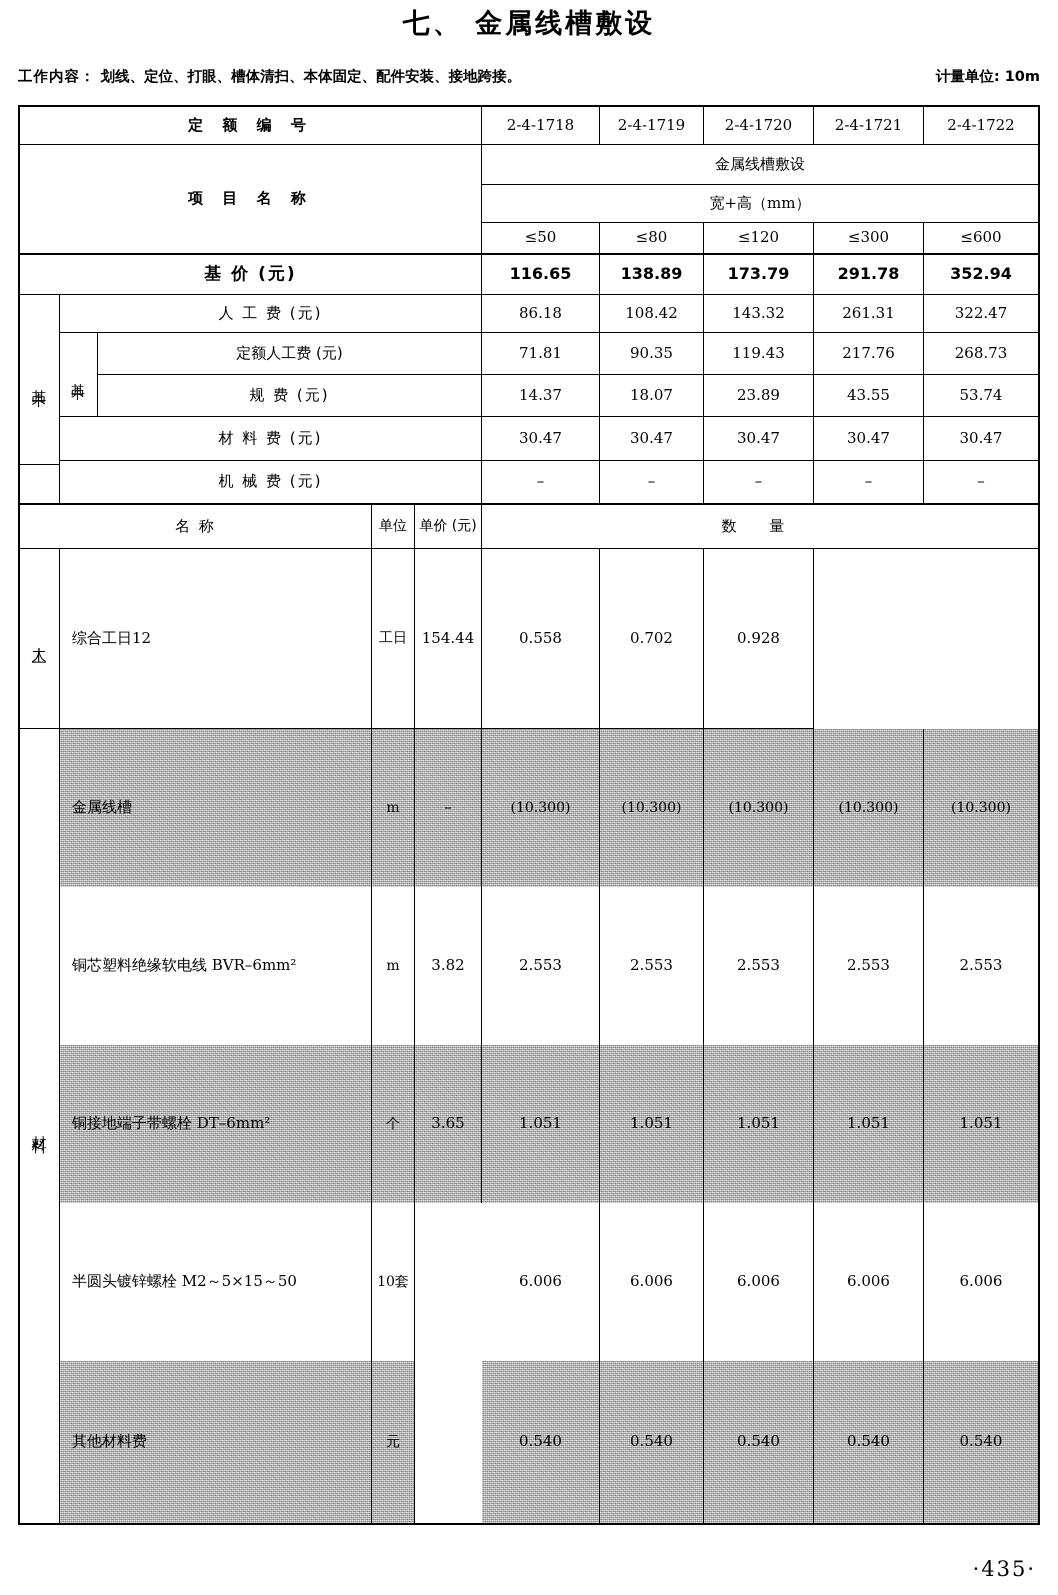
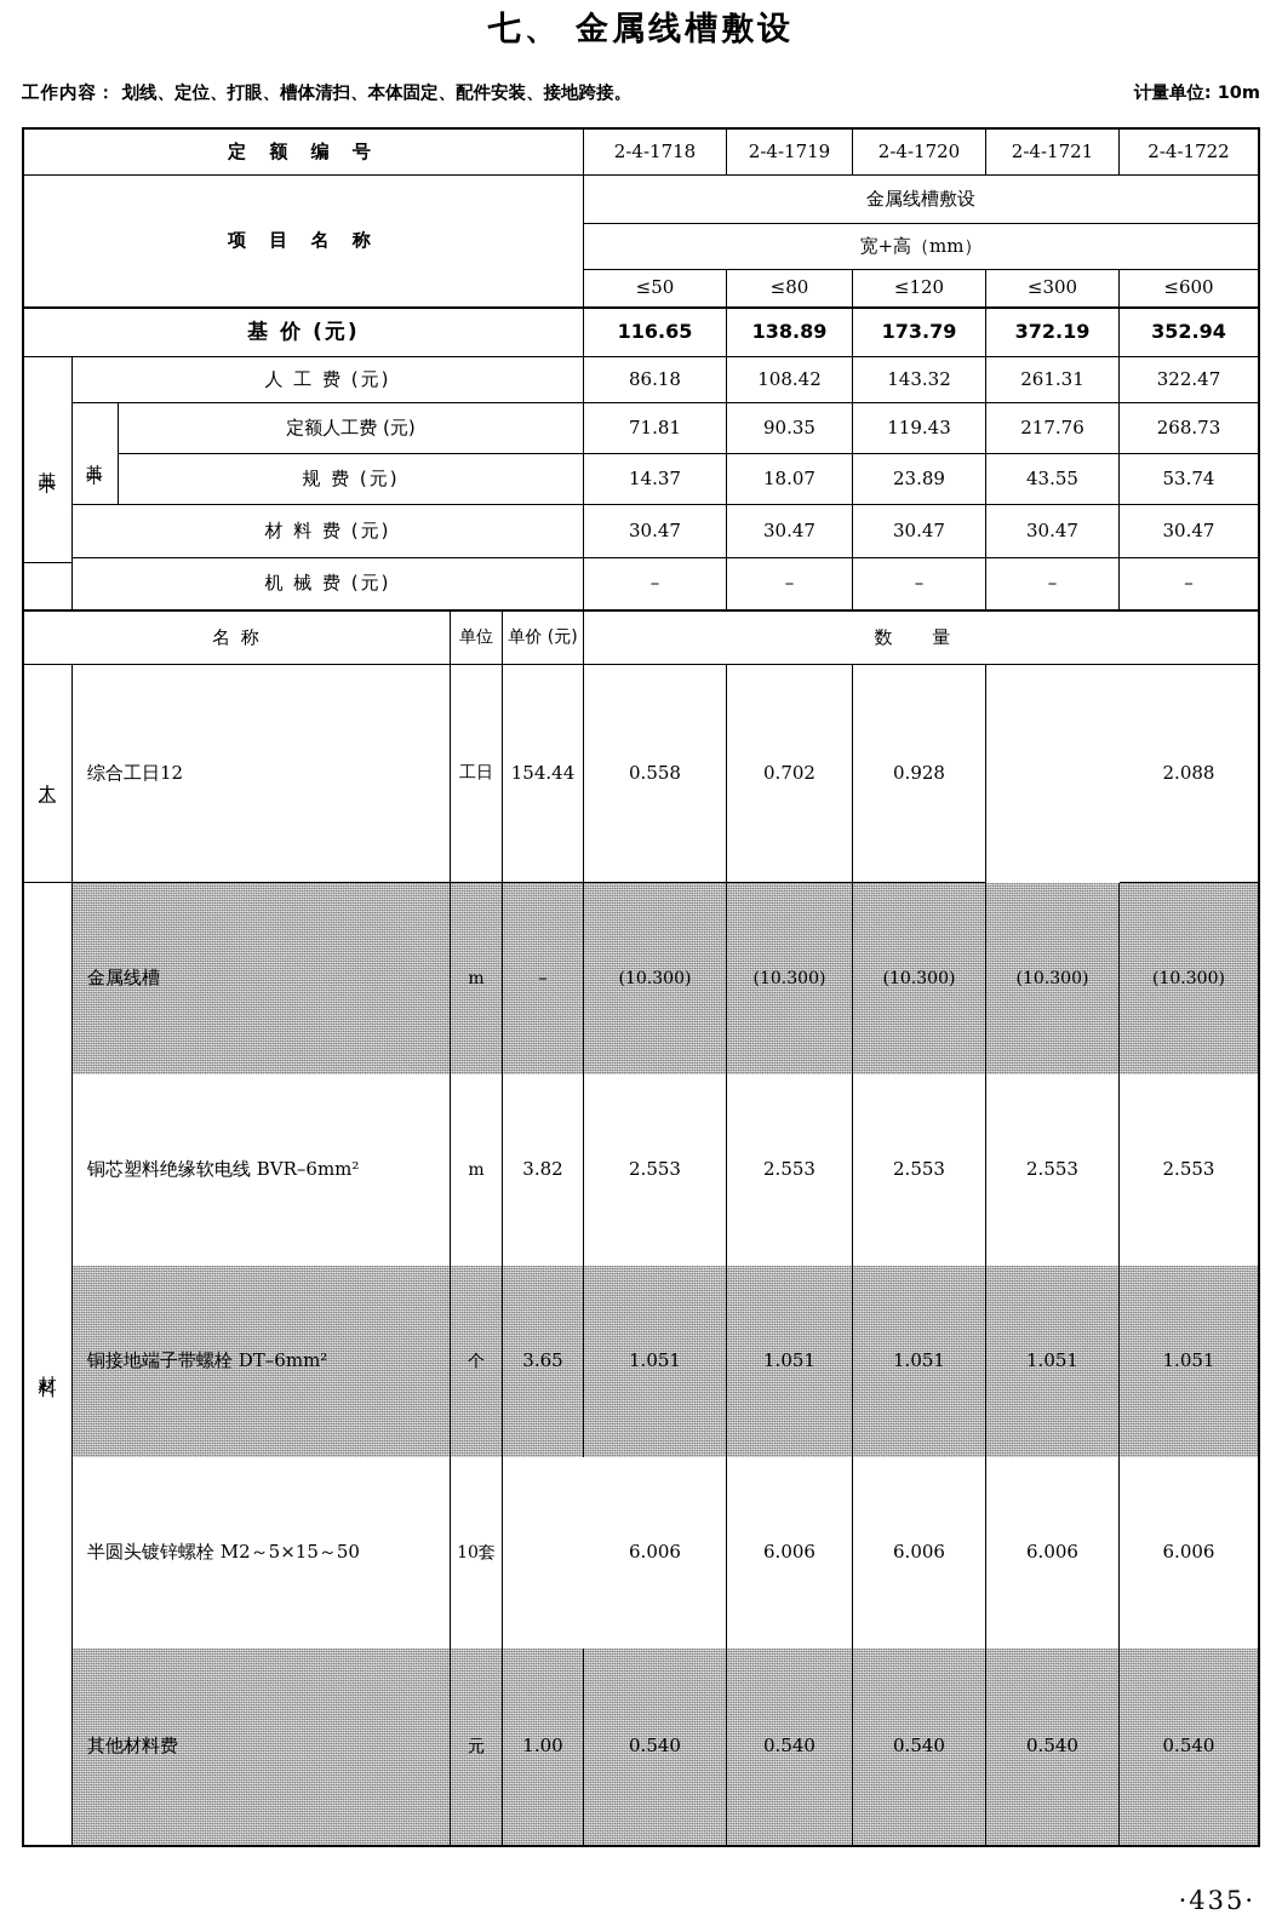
  七、 金属线槽敷设
  工作内容： 划线、定位、打眼、槽体清扫、本体固定、配件安装、接地跨接。
  计量单位: 10m
  定 额 编 号
  2-4-1718
  2-4-1719
  2-4-1720
  2-4-1721
  2-4-1722
  项 目 名 称
  金属线槽敷设
  宽+高（mm）
  ≤50
  ≤80
  ≤120
  ≤300
  ≤600
  基 价 (元)
  116.65
  138.89
  173.79
- 291.78
+ 372.19
  352.94
  人 工 费 (元)
  86.18
  108.42
  143.32
  261.31
  322.47
  定额人工费 (元)
  71.81
  90.35
  119.43
  217.76
  268.73
  规 费 (元)
  14.37
  18.07
  23.89
  43.55
  53.74
  材 料 费 (元)
  30.47
  30.47
  30.47
  30.47
  30.47
  机 械 费 (元)
  –
  –
  –
  –
  –
  名 称
  单位
  单价 (元)
  数 量
  综合工日12
  工日
  154.44
  0.558
  0.702
  0.928
+ 2.088
  金属线槽
  m
  –
  (10.300)
  (10.300)
  (10.300)
  (10.300)
  (10.300)
  铜芯塑料绝缘软电线 BVR–6mm²
  m
  3.82
  2.553
  2.553
  2.553
  2.553
  2.553
  铜接地端子带螺栓 DT–6mm²
  个
  3.65
  1.051
  1.051
  1.051
  1.051
  1.051
  半圆头镀锌螺栓 M2～5×15～50
  10套
  6.006
  6.006
  6.006
  6.006
  6.006
  其他材料费
  元
+ 1.00
  0.540
  0.540
  0.540
  0.540
  0.540
  ·435·
